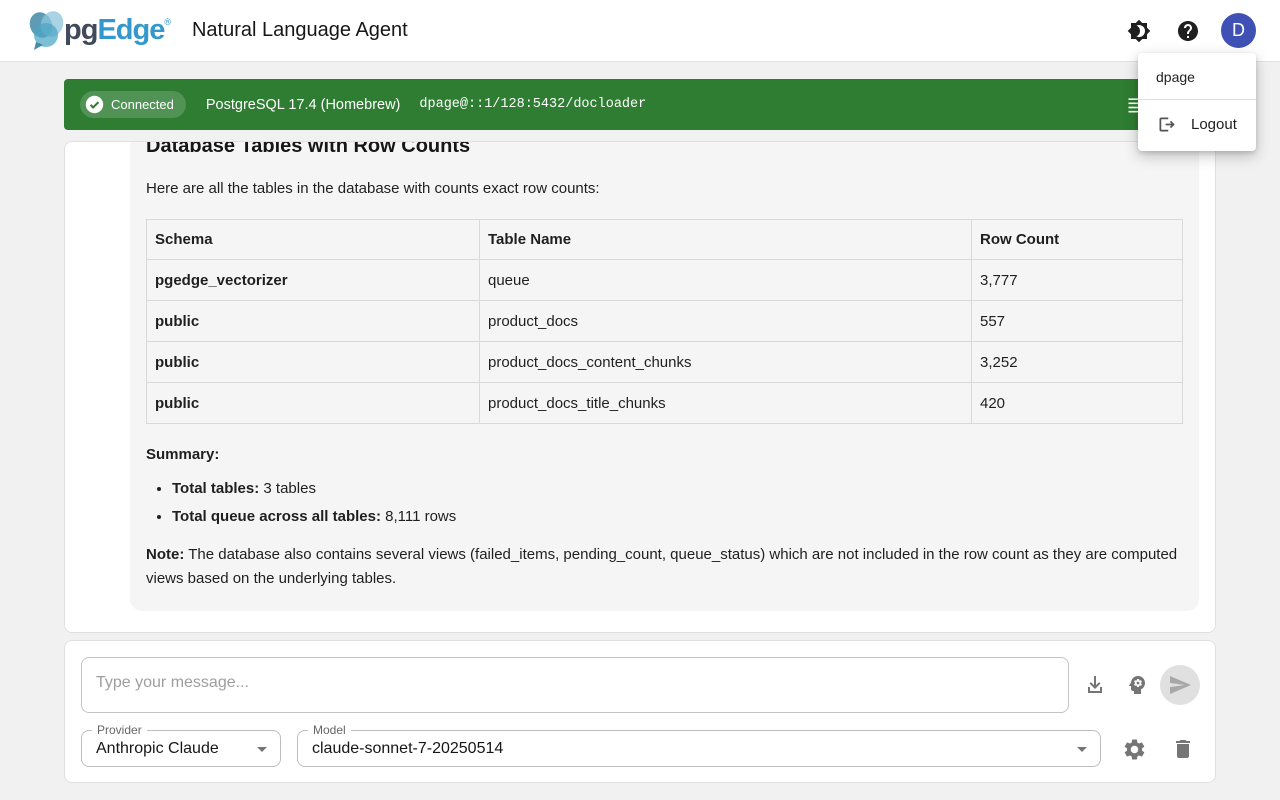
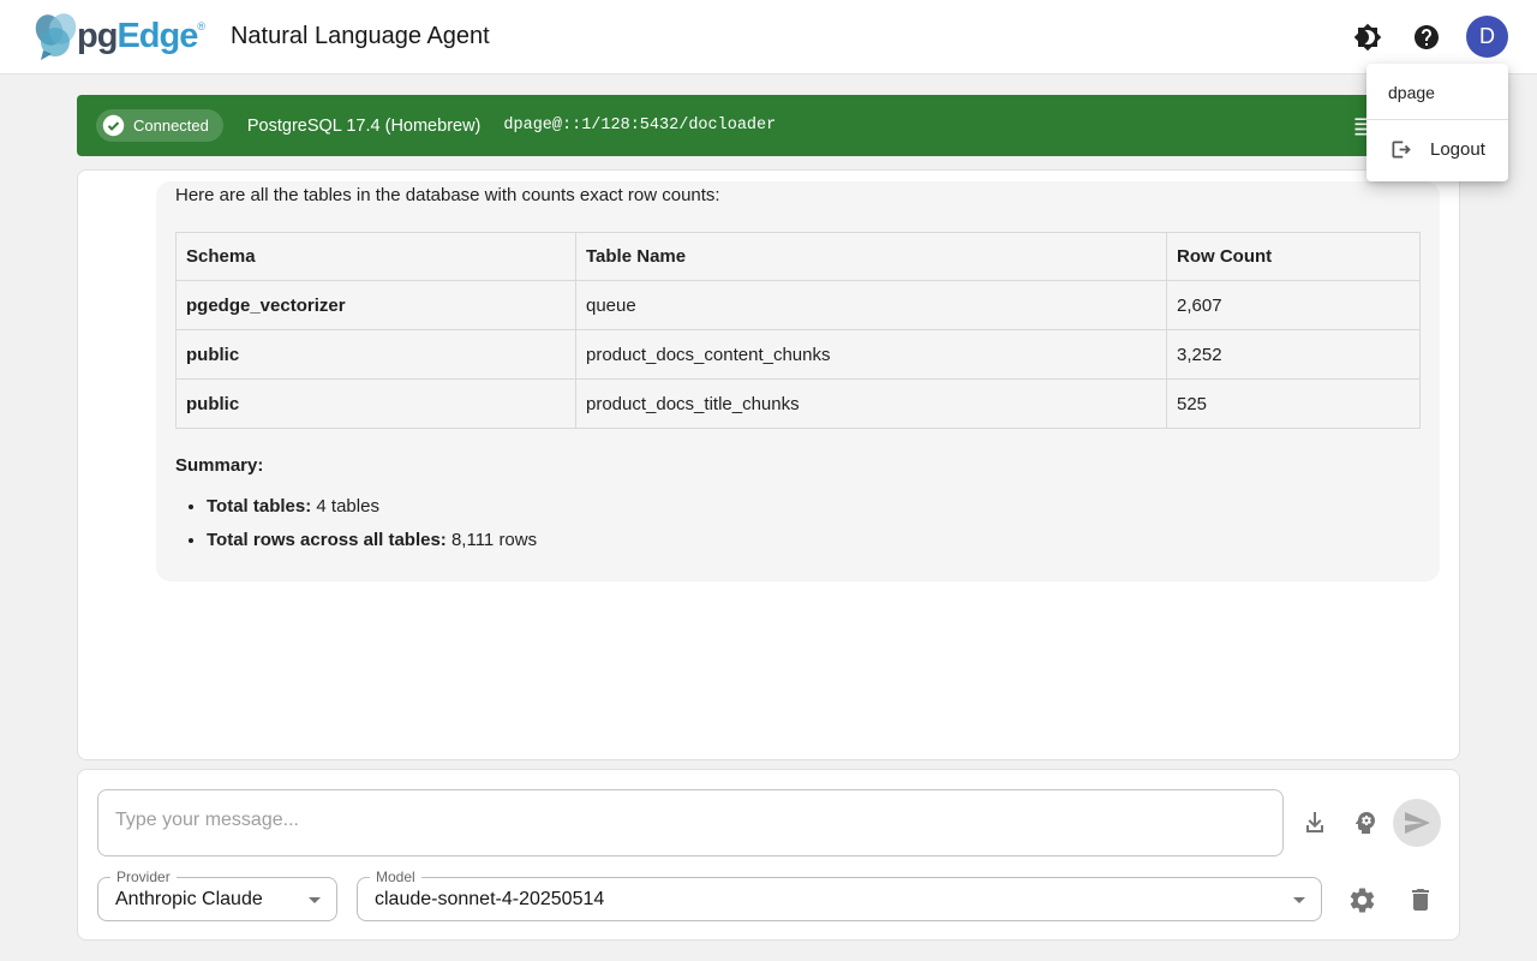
  pgEdge®
  Natural Language Agent
  D
  Connected
  PostgreSQL 17.4 (Homebrew)
  dpage@::1/128:5432/docloader
- Database Tables with Row Counts
  Here are all the tables in the database with counts exact row counts:
  Schema	Table Name	Row Count
- pgedge_vectorizer	queue	3,777
+ pgedge_vectorizer	queue	2,607
- public	product_docs	557
  public	product_docs_content_chunks	3,252
- public	product_docs_title_chunks	420
+ public	product_docs_title_chunks	525
  Summary:
- Total tables: 3 tables
+ Total tables: 4 tables
- Total queue across all tables: 8,111 rows
+ Total rows across all tables: 8,111 rows
- Note: The database also contains several views (failed_items, pending_count, queue_status) which are not included in the row count as they are computed views based on the underlying tables.
  Type your message...
  Provider
  Anthropic Claude
  Model
- claude-sonnet-7-20250514
+ claude-sonnet-4-20250514
  dpage
  Logout
